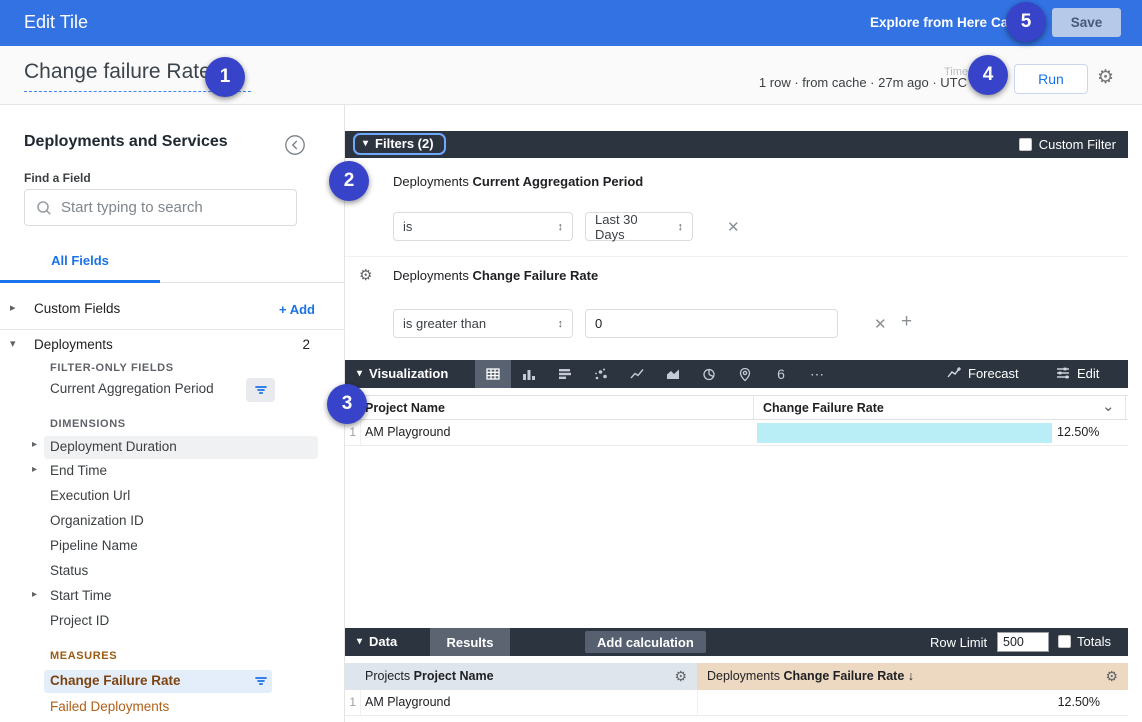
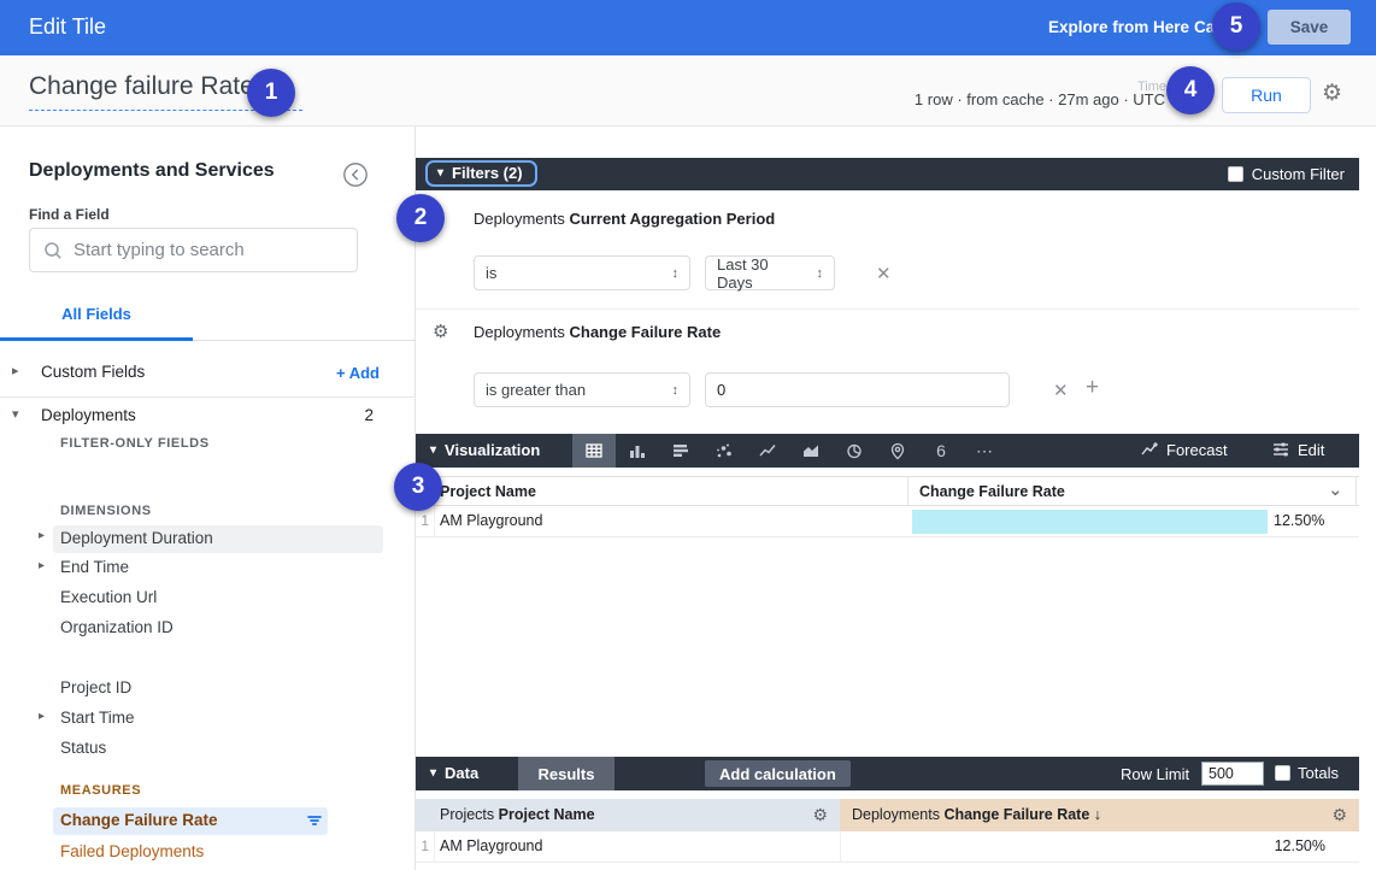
  Edit Tile
  Explore from Here
  Save
  Change failure Rat
  Time
  1 row · from cache · 27m ago · UTC
  Run
  ⚙
  Deployments and Services
  Find a Field
  Start typing to search
  All Fields
  ▸
  Custom Fields
  + Add
  ▾
  Deployments
  2
  FILTER-ONLY FIELDS
- Current Aggregation Period
  DIMENSIONS
  ▸
  Deployment Duration
  ▸
  End Time
  Execution Url
  Organization ID
- Pipeline Name
- Status
+ Project ID
  ▸
  Start Time
- Project ID
+ Status
  MEASURES
  Change Failure Rate
  Failed Deployments
  ▾
  Filters (2)
  Custom Filter
  Deployments Current Aggregation Period
  is
  ↕
  Last 30 Days
  ↕
  ✕
  ⚙
  Deployments Change Failure Rate
  is greater than
  ↕
  0
  ✕
  +
  ▾
  Visualization
  6
  ⋯
  Forecast
  Edit
  Project Name
  Change Failure Rate
  ⌄
  1
  AM Playground
  12.50%
  ▾
  Data
  Results
  Add calculation
  Row Limit
  500
  Totals
  Projects Project Name
  ⚙
  Deployments Change Failure Rate ↓
  ⚙
  1
  AM Playground
  12.50%
  1
  2
  3
  4
  5
